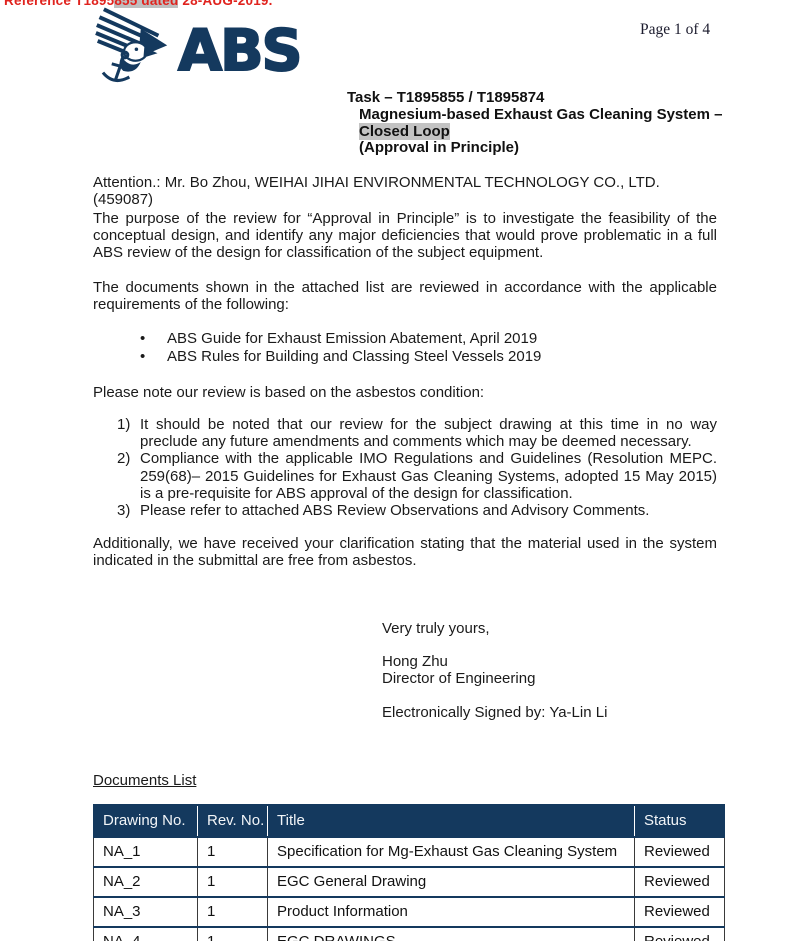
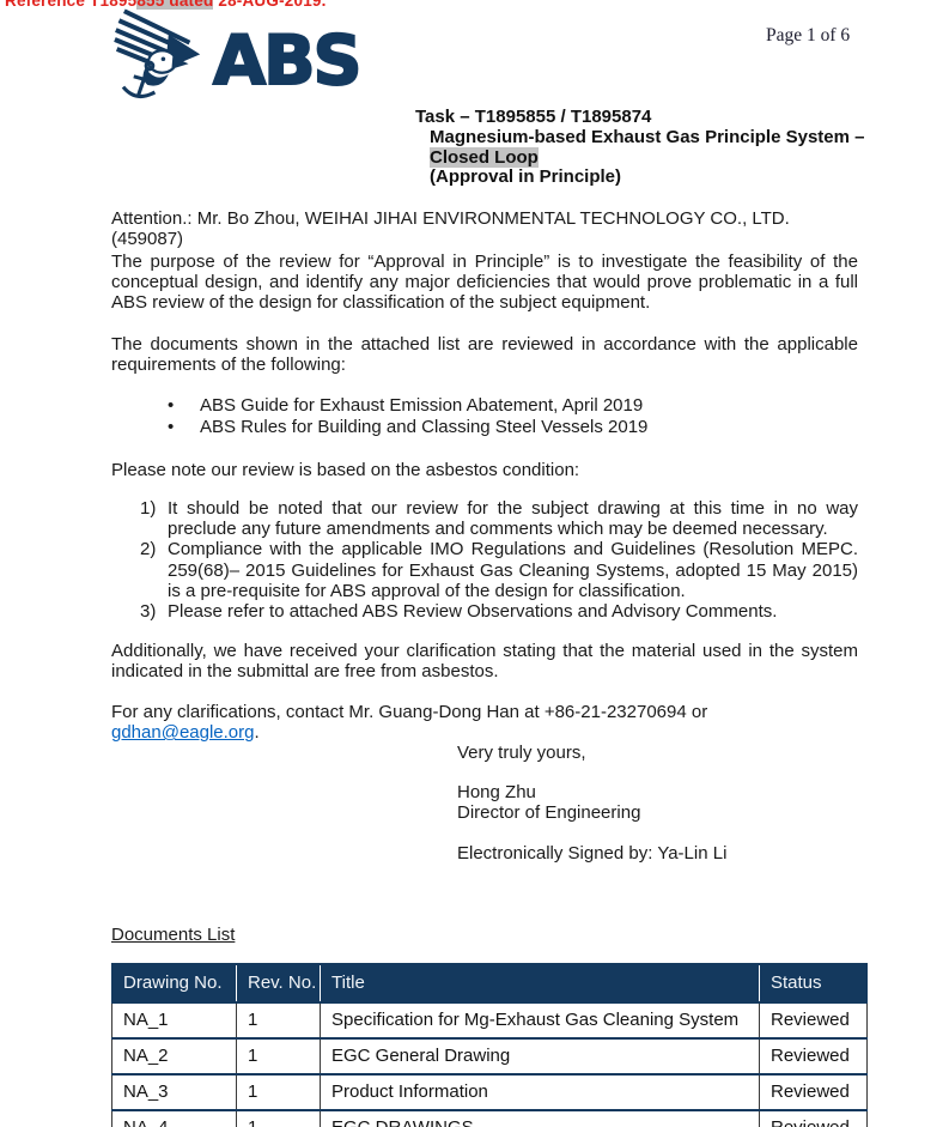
  Reference T1895855 dated 28-AUG-2019.
  ABS
- Page 1 of 4
+ Page 1 of 6
  Task – T1895855 / T1895874
- Magnesium-based Exhaust Gas Cleaning System –
+ Magnesium-based Exhaust Gas Principle System –
  Closed Loop
  (Approval in Principle)
  Attention.: Mr. Bo Zhou, WEIHAI JIHAI ENVIRONMENTAL TECHNOLOGY CO., LTD. (459087)
  The purpose of the review for “Approval in Principle” is to investigate the feasibility of the conceptual design, and identify any major deficiencies that would prove problematic in a full ABS review of the design for classification of the subject equipment.
  The documents shown in the attached list are reviewed in accordance with the applicable requirements of the following:
  •
  ABS Guide for Exhaust Emission Abatement, April 2019
  •
  ABS Rules for Building and Classing Steel Vessels 2019
  Please note our review is based on the asbestos condition:
  1)
  It should be noted that our review for the subject drawing at this time in no way preclude any future amendments and comments which may be deemed necessary.
  2)
  Compliance with the applicable IMO Regulations and Guidelines (Resolution MEPC. 259(68)– 2015 Guidelines for Exhaust Gas Cleaning Systems, adopted 15 May 2015) is a pre-requisite for ABS approval of the design for classification.
  3)
  Please refer to attached ABS Review Observations and Advisory Comments.
  Additionally, we have received your clarification stating that the material used in the system indicated in the submittal are free from asbestos.
+ For any clarifications, contact Mr. Guang-Dong Han at +86-21-23270694 or gdhan@eagle.org.
  Very truly yours,
  Hong Zhu
  Director of Engineering
  Electronically Signed by: Ya-Lin Li
  Documents List
  Drawing No.	Rev. No.	Title	Status
  NA_1	1	Specification for Mg-Exhaust Gas Cleaning System	Reviewed
  NA_2	1	EGC General Drawing	Reviewed
  NA_3	1	Product Information	Reviewed
